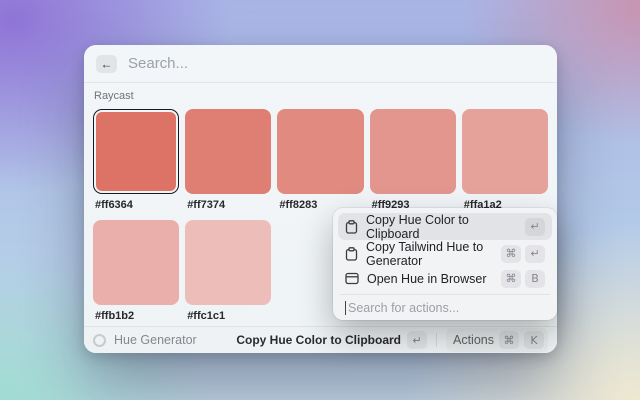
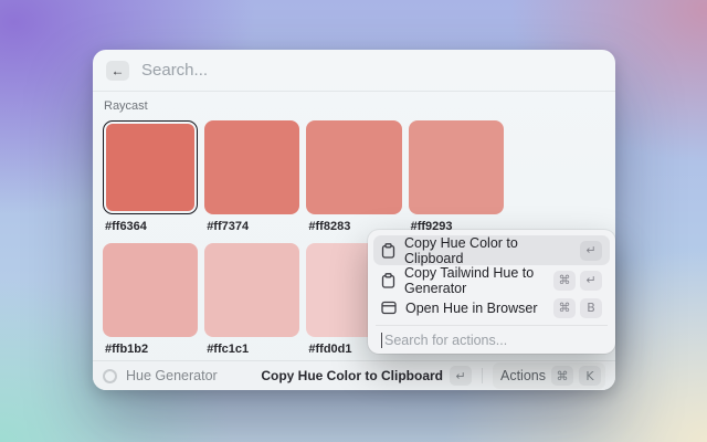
  ←
  Search...
  Raycast
  #ff6364
  #ff7374
  #ff8283
  #ff9293
- #ffa1a2
  #ffb1b2
  #ffc1c1
+ #ffd0d1
  Copy Hue Color to Clipboard
  ↵
  Copy Tailwind Hue to Generator
  ⌘
  ↵
  Open Hue in Browser
  ⌘
  B
  Search for actions...
  Hue Generator
  Copy Hue Color to Clipboard
  ↵
  Actions
  ⌘
  K
